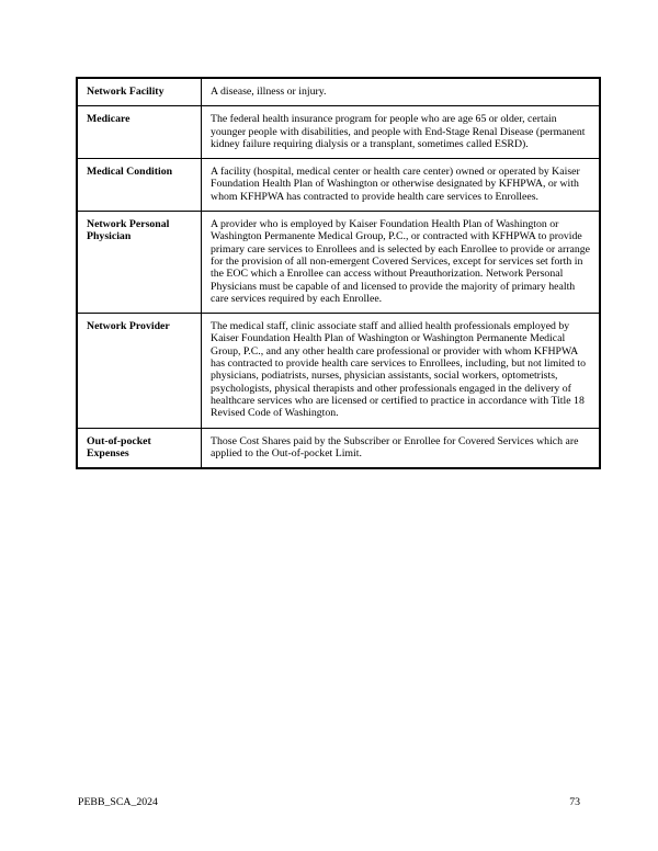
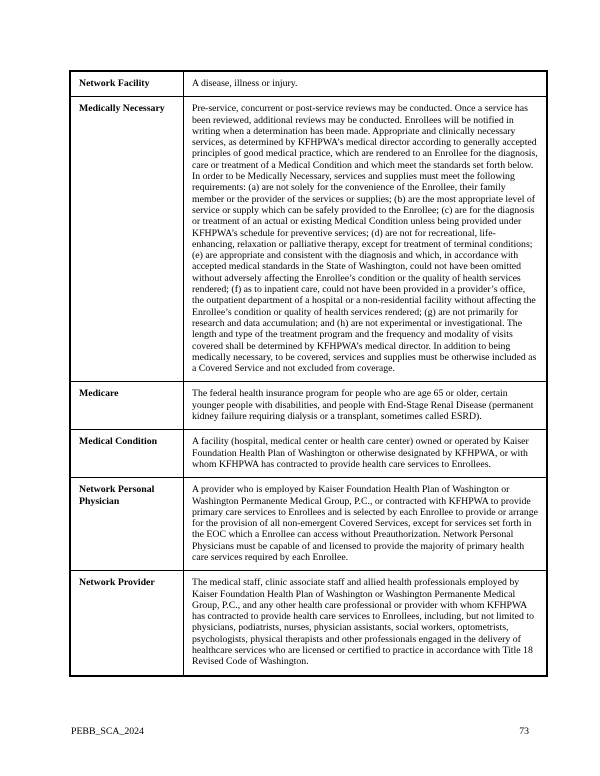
  Network Facility	A disease, illness or injury.
+ Medically Necessary	Pre-service, concurrent or post-service reviews may be conducted. Once a service has been reviewed, additional reviews may be conducted. Enrollees will be notified in writing when a determination has been made. Appropriate and clinically necessary services, as determined by KFHPWA’s medical director according to generally accepted principles of good medical practice, which are rendered to an Enrollee for the diagnosis, care or treatment of a Medical Condition and which meet the standards set forth below. In order to be Medically Necessary, services and supplies must meet the following requirements: (a) are not solely for the convenience of the Enrollee, their family member or the provider of the services or supplies; (b) are the most appropriate level of service or supply which can be safely provided to the Enrollee; (c) are for the diagnosis or treatment of an actual or existing Medical Condition unless being provided under KFHPWA’s schedule for preventive services; (d) are not for recreational, life-enhancing, relaxation or palliative therapy, except for treatment of terminal conditions; (e) are appropriate and consistent with the diagnosis and which, in accordance with accepted medical standards in the State of Washington, could not have been omitted without adversely affecting the Enrollee’s condition or the quality of health services rendered; (f) as to inpatient care, could not have been provided in a provider’s office, the outpatient department of a hospital or a non-residential facility without affecting the Enrollee’s condition or quality of health services rendered; (g) are not primarily for research and data accumulation; and (h) are not experimental or investigational. The length and type of the treatment program and the frequency and modality of visits covered shall be determined by KFHPWA’s medical director. In addition to being medically necessary, to be covered, services and supplies must be otherwise included as a Covered Service and not excluded from coverage.
  Medicare	The federal health insurance program for people who are age 65 or older, certain younger people with disabilities, and people with End-Stage Renal Disease (permanent kidney failure requiring dialysis or a transplant, sometimes called ESRD).
  Medical Condition	A facility (hospital, medical center or health care center) owned or operated by Kaiser Foundation Health Plan of Washington or otherwise designated by KFHPWA, or with whom KFHPWA has contracted to provide health care services to Enrollees.
  Network Personal Physician	A provider who is employed by Kaiser Foundation Health Plan of Washington or Washington Permanente Medical Group, P.C., or contracted with KFHPWA to provide primary care services to Enrollees and is selected by each Enrollee to provide or arrange for the provision of all non-emergent Covered Services, except for services set forth in the EOC which a Enrollee can access without Preauthorization. Network Personal Physicians must be capable of and licensed to provide the majority of primary health care services required by each Enrollee.
  Network Provider	The medical staff, clinic associate staff and allied health professionals employed by Kaiser Foundation Health Plan of Washington or Washington Permanente Medical Group, P.C., and any other health care professional or provider with whom KFHPWA has contracted to provide health care services to Enrollees, including, but not limited to physicians, podiatrists, nurses, physician assistants, social workers, optometrists, psychologists, physical therapists and other professionals engaged in the delivery of healthcare services who are licensed or certified to practice in accordance with Title 18 Revised Code of Washington.
- Out-of-pocket Expenses	Those Cost Shares paid by the Subscriber or Enrollee for Covered Services which are applied to the Out-of-pocket Limit.
  PEBB_SCA_2024
  73
